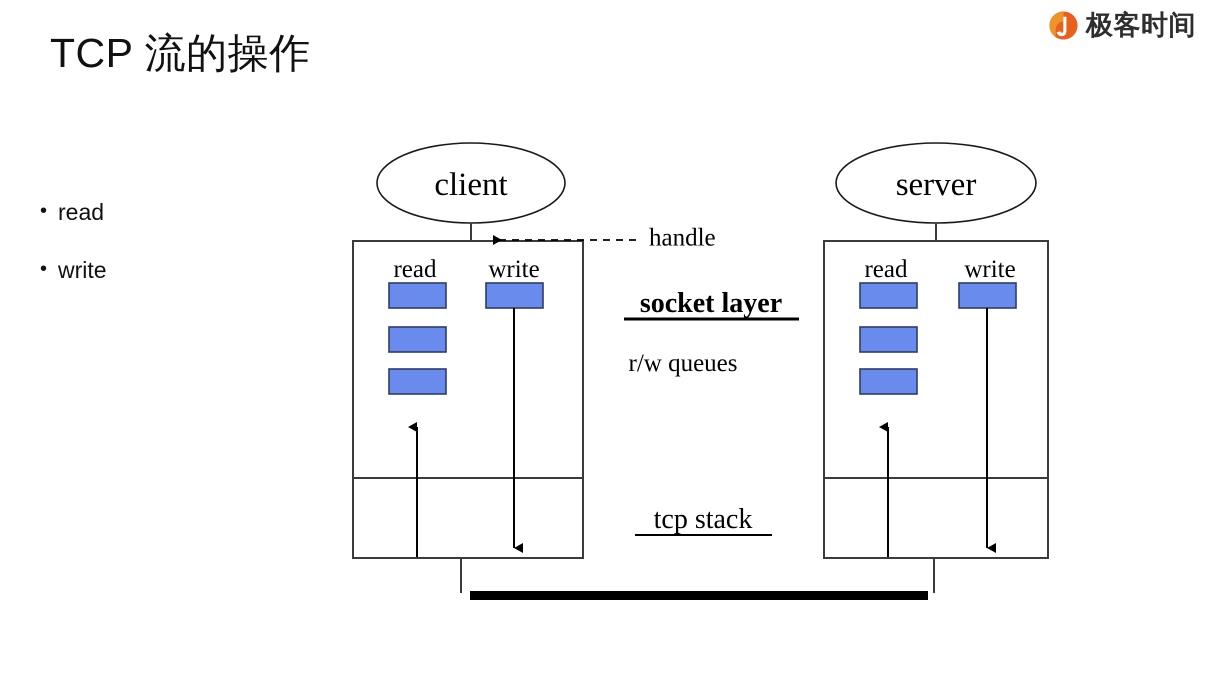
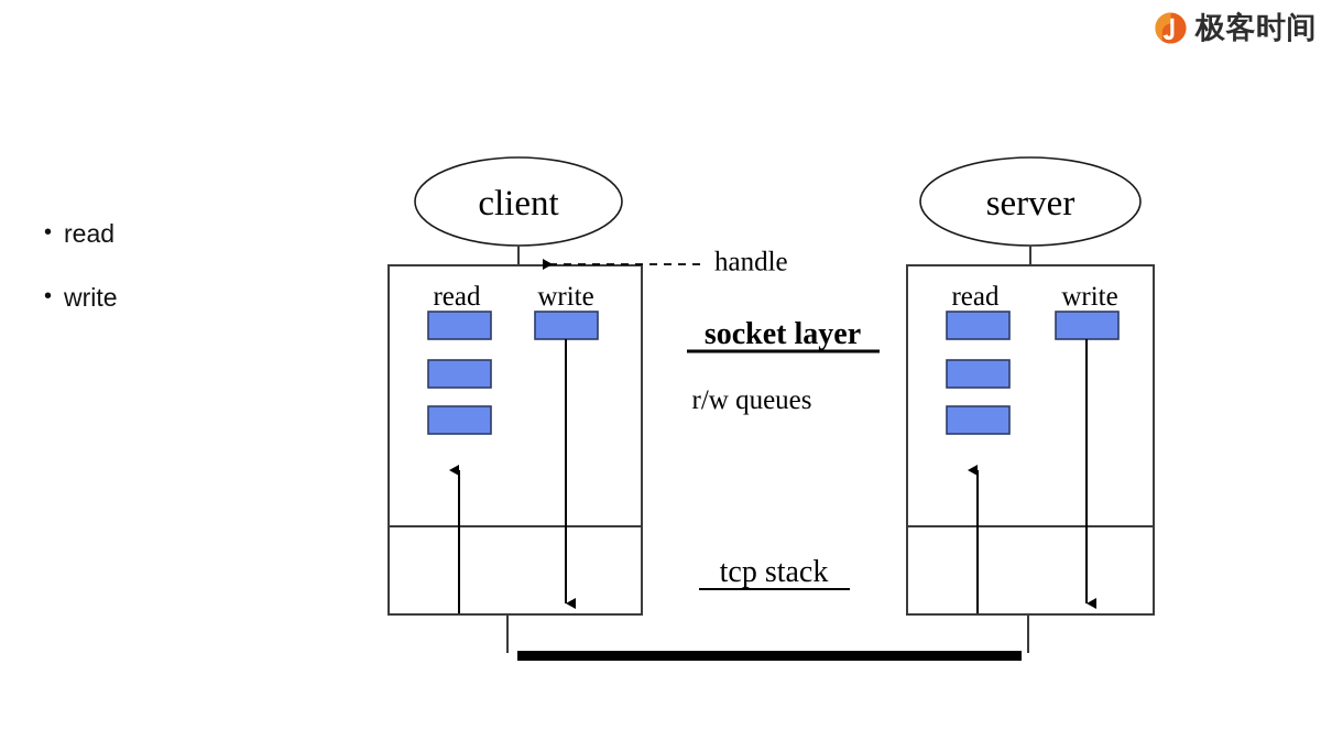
  极客时间
- TCP 流的操作
  •
  read
  •
  write
  client
  read
  write
  server
  read
  write
  handle
  socket layer
  r/w queues
  tcp stack
